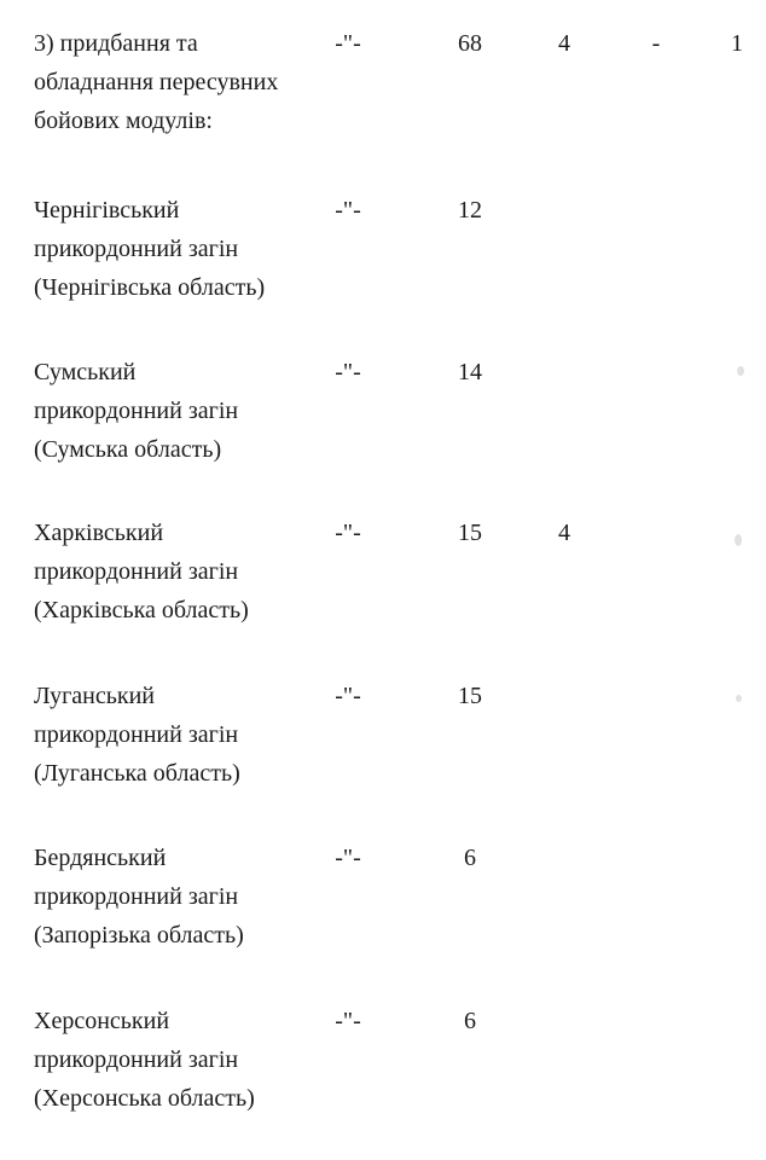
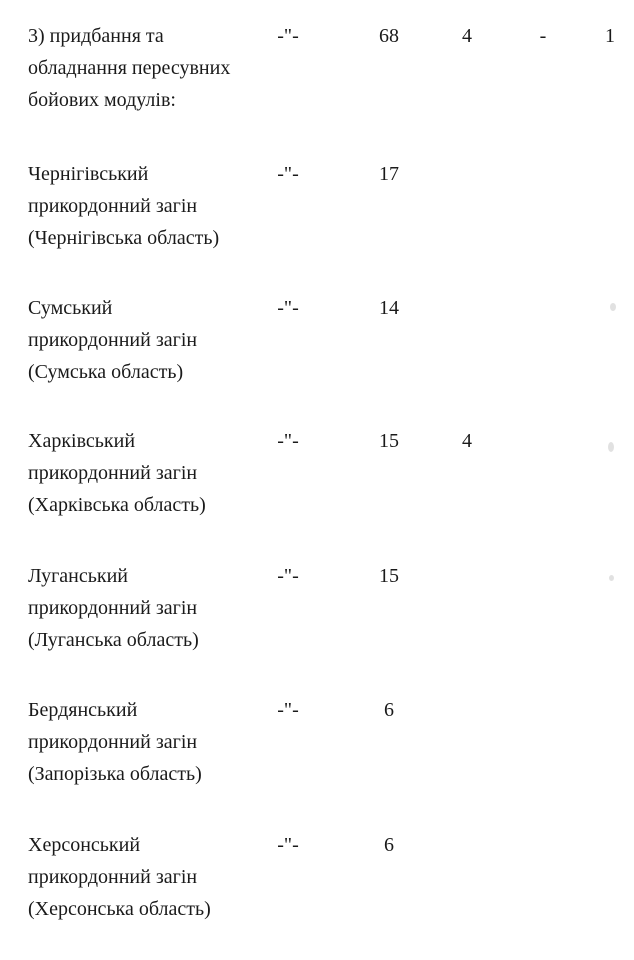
  3) придбання та
  обладнання пересувних
  бойових модулів:
  -"-
  68
  4
  -
  1
  Чернігівський
  прикордонний загін
  (Чернігівська область)
  -"-
- 12
+ 17
  Сумський
  прикордонний загін
  (Сумська область)
  -"-
  14
  Харківський
  прикордонний загін
  (Харківська область)
  -"-
  15
  4
  Луганський
  прикордонний загін
  (Луганська область)
  -"-
  15
  Бердянський
  прикордонний загін
  (Запорізька область)
  -"-
  6
  Херсонський
  прикордонний загін
  (Херсонська область)
  -"-
  6
